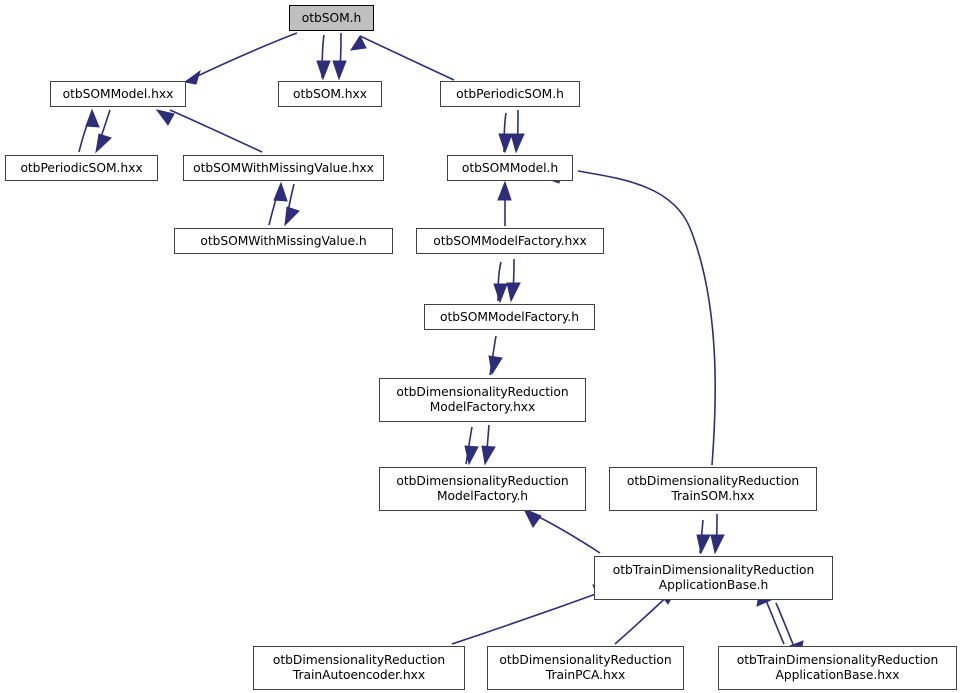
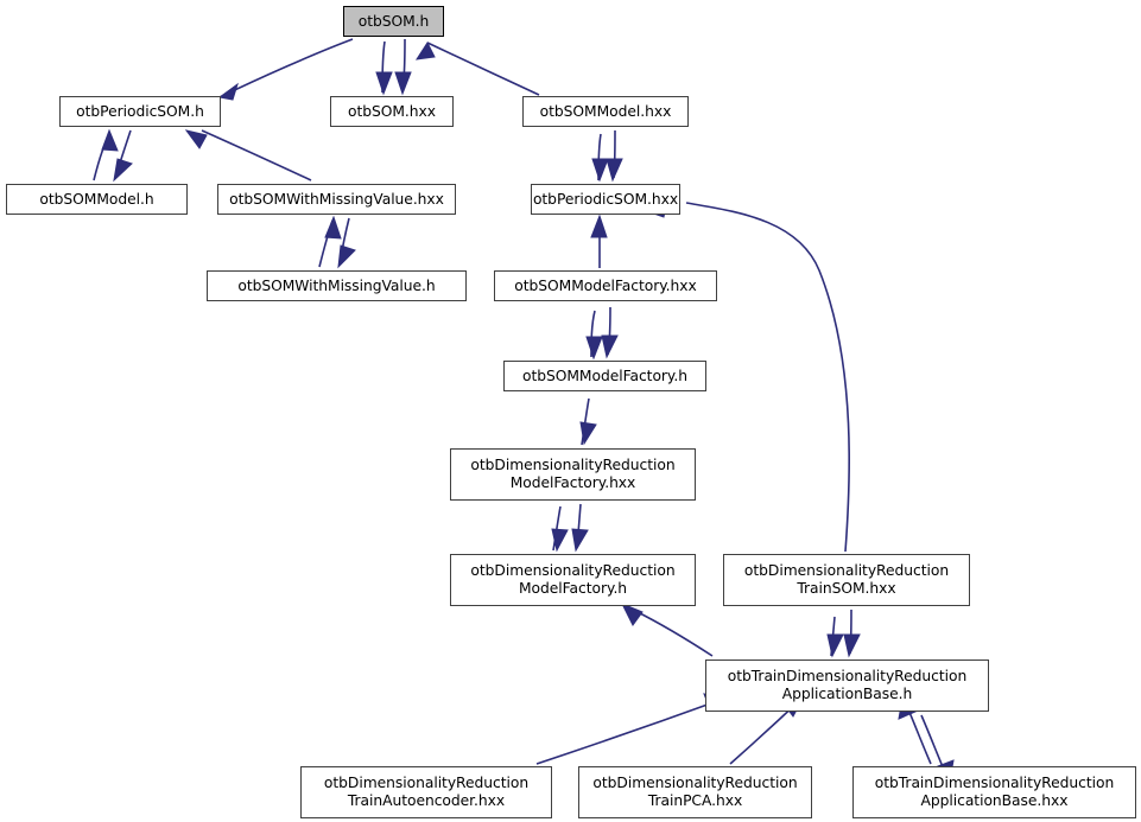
  otbSOM.h
- otbSOMModel.hxx
+ otbPeriodicSOM.h
  otbSOM.hxx
- otbPeriodicSOM.h
+ otbSOMModel.hxx
- otbPeriodicSOM.hxx
+ otbSOMModel.h
  otbSOMWithMissingValue.hxx
- otbSOMModel.h
+ otbPeriodicSOM.hxx
  otbSOMWithMissingValue.h
  otbSOMModelFactory.hxx
  otbSOMModelFactory.h
  otbDimensionalityReduction
  ModelFactory.hxx
  otbDimensionalityReduction
  ModelFactory.h
  otbDimensionalityReduction
  TrainSOM.hxx
  otbTrainDimensionalityReduction
  ApplicationBase.h
  otbDimensionalityReduction
  TrainAutoencoder.hxx
  otbDimensionalityReduction
  TrainPCA.hxx
  otbTrainDimensionalityReduction
  ApplicationBase.hxx
